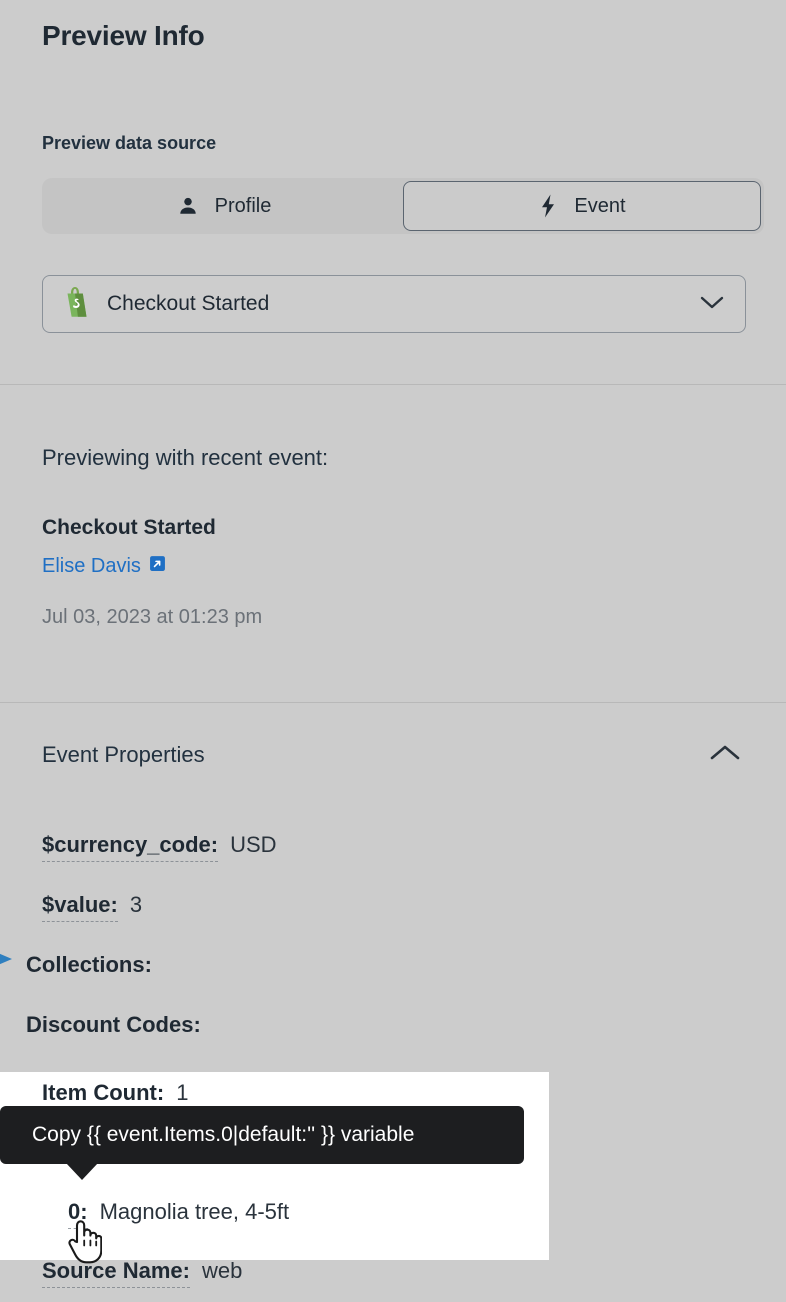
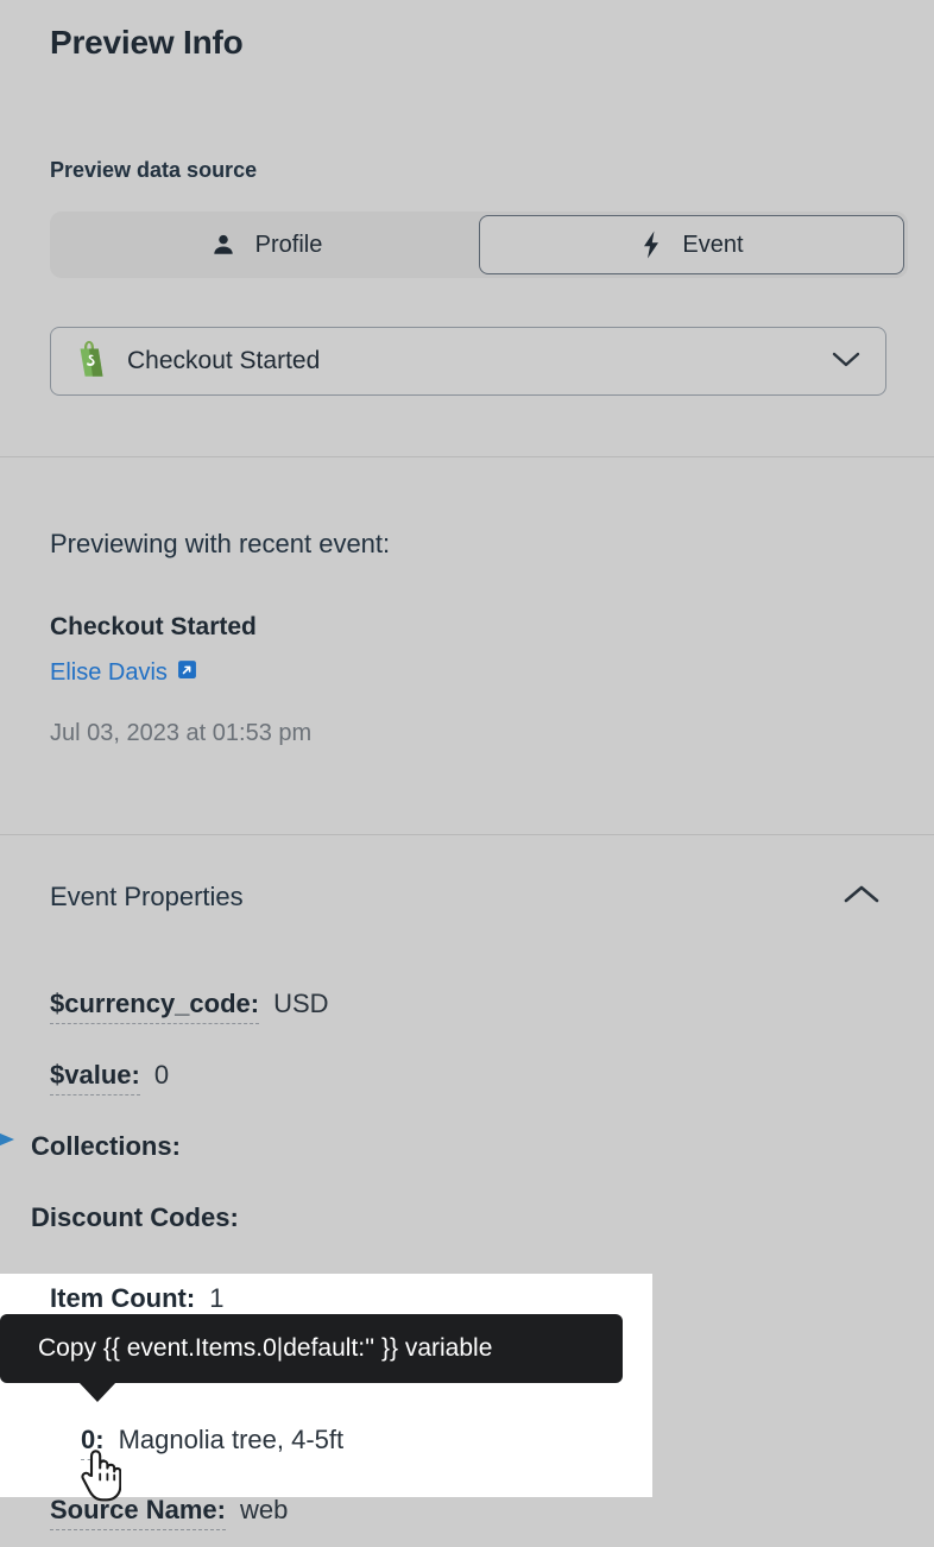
  Preview Info
  Preview data source
  Profile
  Event
  Checkout Started
  Previewing with recent event:
  Checkout Started
  Elise Davis
- Jul 03, 2023 at 01:23 pm
+ Jul 03, 2023 at 01:53 pm
  Event Properties
  $currency_code:
  USD
  $value:
- 3
+ 0
  Collections:
  Discount Codes:
  Source Name:
  web
  Item Count:
  1
  0:
  Magnolia tree, 4-5ft
  Copy {{ event.Items.0|default:'' }} variable
